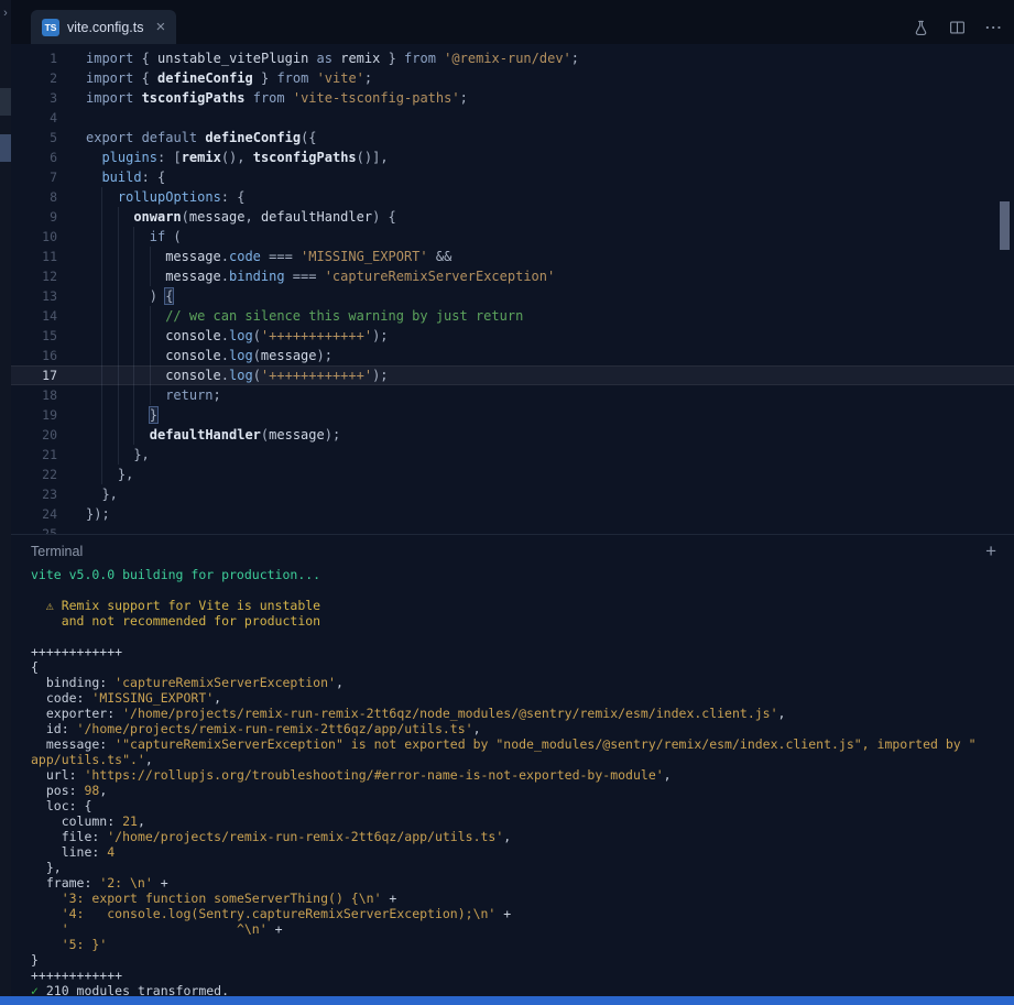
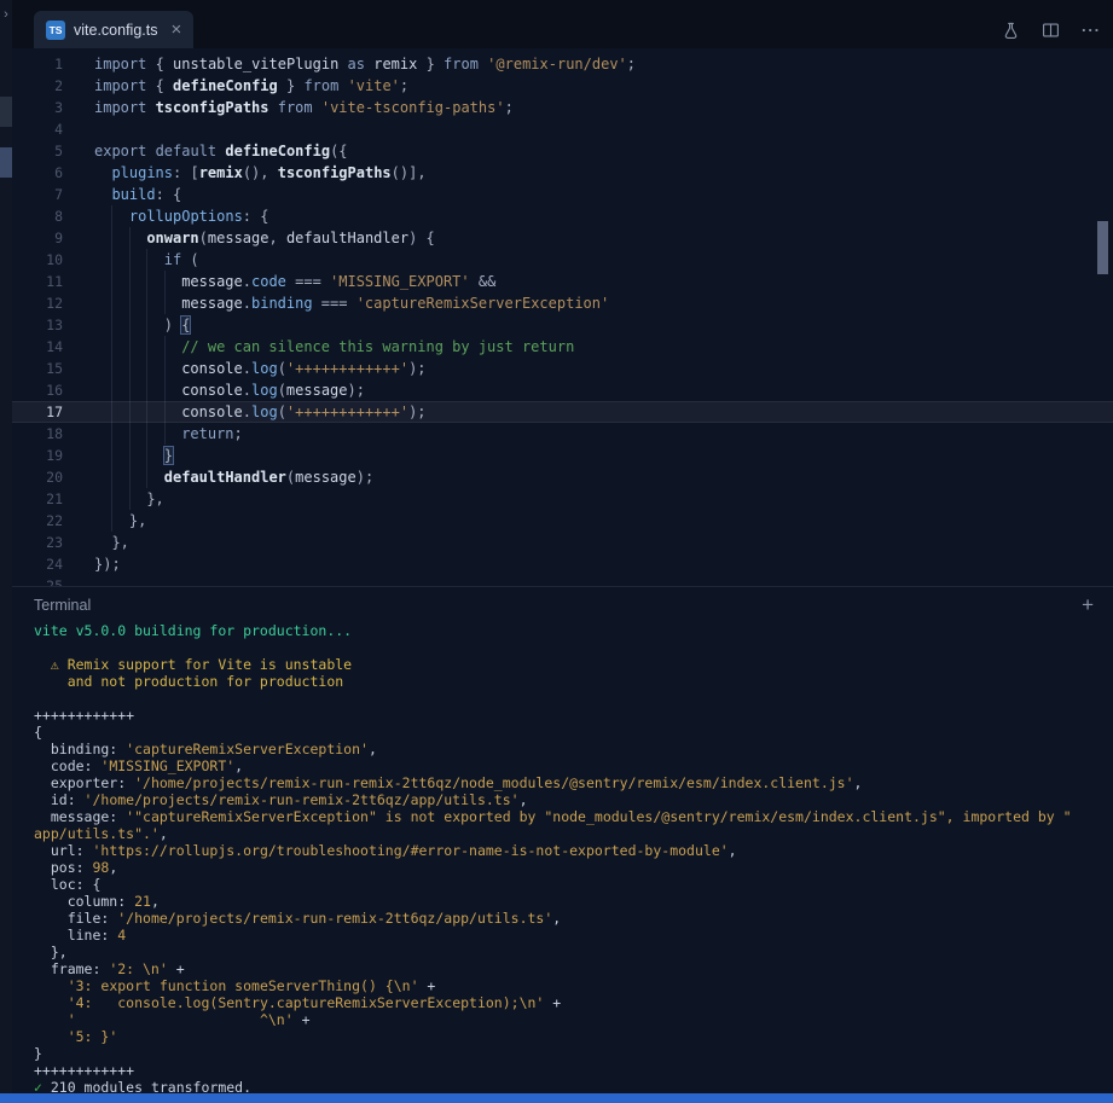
  ›
  TS
  vite.config.ts
  ×
  ···
  1
  import { unstable_vitePlugin as remix } from '@remix-run/dev';
  2
  import { defineConfig } from 'vite';
  3
  import tsconfigPaths from 'vite-tsconfig-paths';
  4
  5
  export default defineConfig({
  6
  plugins: [remix(), tsconfigPaths()],
  7
  build: {
  8
  rollupOptions: {
  9
  onwarn(message, defaultHandler) {
  10
  if (
  11
  message.code === 'MISSING_EXPORT' &&
  12
  message.binding === 'captureRemixServerException'
  13
  ) {
  14
  // we can silence this warning by just return
  15
  console.log('++++++++++++');
  16
  console.log(message);
  17
  console.log('++++++++++++');
  18
  return;
  19
  }
  20
  defaultHandler(message);
  21
  },
  22
  },
  23
  },
  24
  });
  Terminal
  +
  vite v5.0.0 building for production...
  ⚠ Remix support for Vite is unstable
- and not recommended for production
+ and not production for production
  ++++++++++++
  {
  binding: 'captureRemixServerException',
  code: 'MISSING_EXPORT',
  exporter: '/home/projects/remix-run-remix-2tt6qz/node_modules/@sentry/remix/esm/index.client.js',
  id: '/home/projects/remix-run-remix-2tt6qz/app/utils.ts',
  message: '"captureRemixServerException" is not exported by "node_modules/@sentry/remix/esm/index.client.js", imported by "
  app/utils.ts".',
  url: 'https://rollupjs.org/troubleshooting/#error-name-is-not-exported-by-module',
  pos: 98,
  loc: {
  column: 21,
  file: '/home/projects/remix-run-remix-2tt6qz/app/utils.ts',
  line: 4
  },
  frame: '2: \n' +
  '3: export function someServerThing() {\n' +
  '4: console.log(Sentry.captureRemixServerException);\n' +
  ' ^\n' +
  '5: }'
  }
  ++++++++++++
  ✓ 210 modules transformed.
